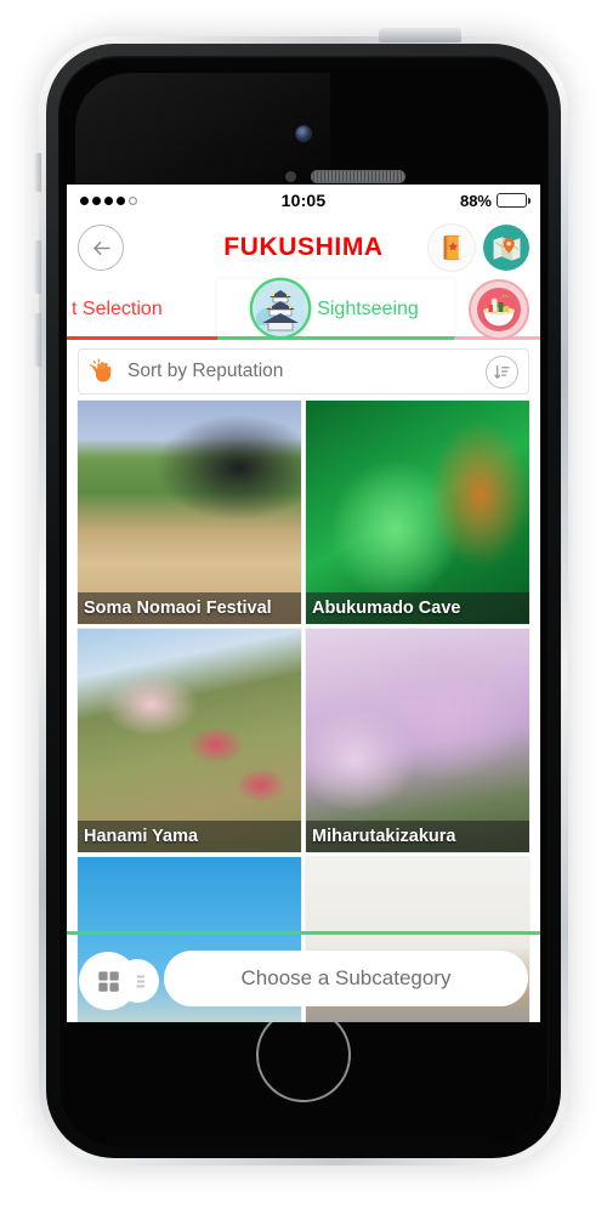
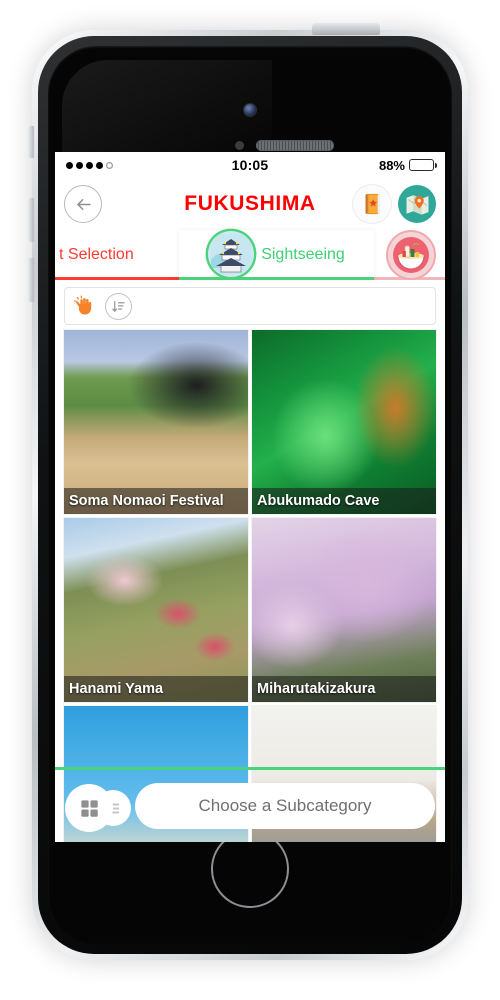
  10:05
  88%
  FUKUSHIMA
  t Selection
  Sightseeing
- Sort by Reputation
  Soma Nomaoi Festival
  Abukumado Cave
  Hanami Yama
  Miharutakizakura
  Choose a Subcategory
